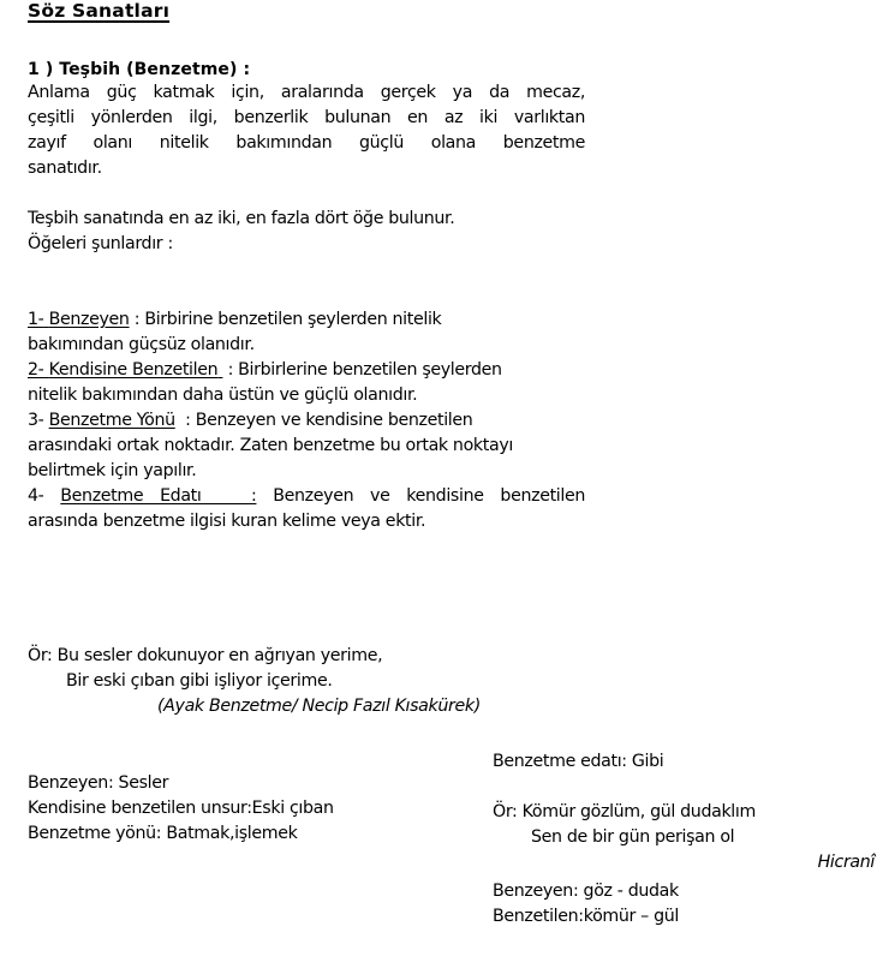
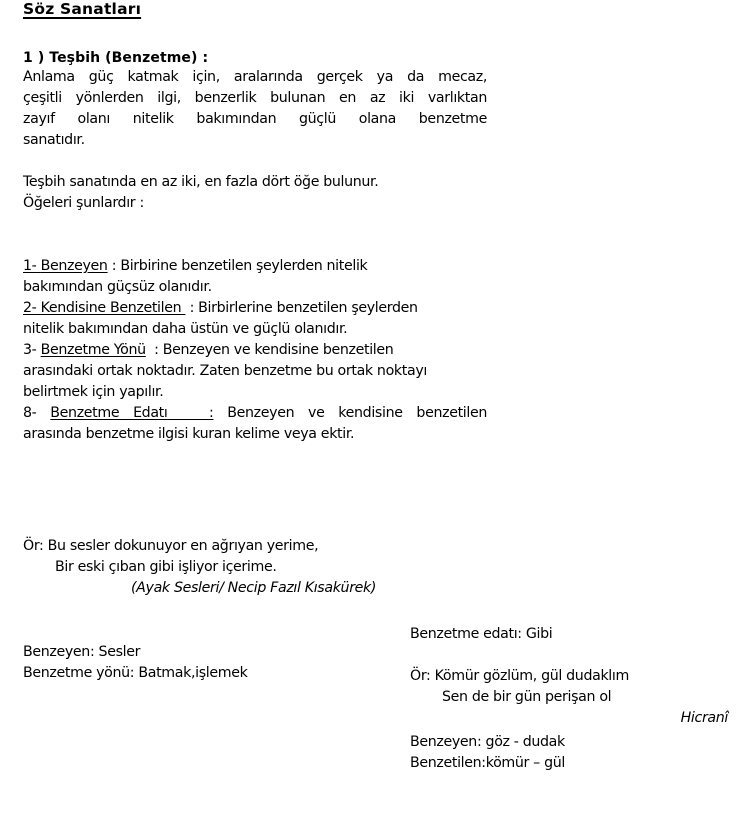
  Söz Sanatları
  1 ) Teşbih (Benzetme) :
  Anlama güç katmak için, aralarında gerçek ya da mecaz,
  çeşitli yönlerden ilgi, benzerlik bulunan en az iki varlıktan
  zayıf olanı nitelik bakımından güçlü olana benzetme
  sanatıdır.
  Teşbih sanatında en az iki, en fazla dört öğe bulunur.
  Öğeleri şunlardır :
  1- Benzeyen : Birbirine benzetilen şeylerden nitelik
  bakımından güçsüz olanıdır.
  2- Kendisine Benzetilen : Birbirlerine benzetilen şeylerden
  nitelik bakımından daha üstün ve güçlü olanıdır.
  3- Benzetme Yönü : Benzeyen ve kendisine benzetilen
  arasındaki ortak noktadır. Zaten benzetme bu ortak noktayı
  belirtmek için yapılır.
- 4- Benzetme Edatı : Benzeyen ve kendisine benzetilen
+ 8- Benzetme Edatı : Benzeyen ve kendisine benzetilen
  arasında benzetme ilgisi kuran kelime veya ektir.
  Ör: Bu sesler dokunuyor en ağrıyan yerime,
  Bir eski çıban gibi işliyor içerime.
- (Ayak Benzetme/ Necip Fazıl Kısakürek)
+ (Ayak Sesleri/ Necip Fazıl Kısakürek)
  Benzeyen: Sesler
- Kendisine benzetilen unsur:Eski çıban
  Benzetme yönü: Batmak,işlemek
  Benzetme edatı: Gibi
  Ör: Kömür gözlüm, gül dudaklım
  Sen de bir gün perişan ol
  Hicranî
  Benzeyen: göz - dudak
  Benzetilen:kömür – gül
